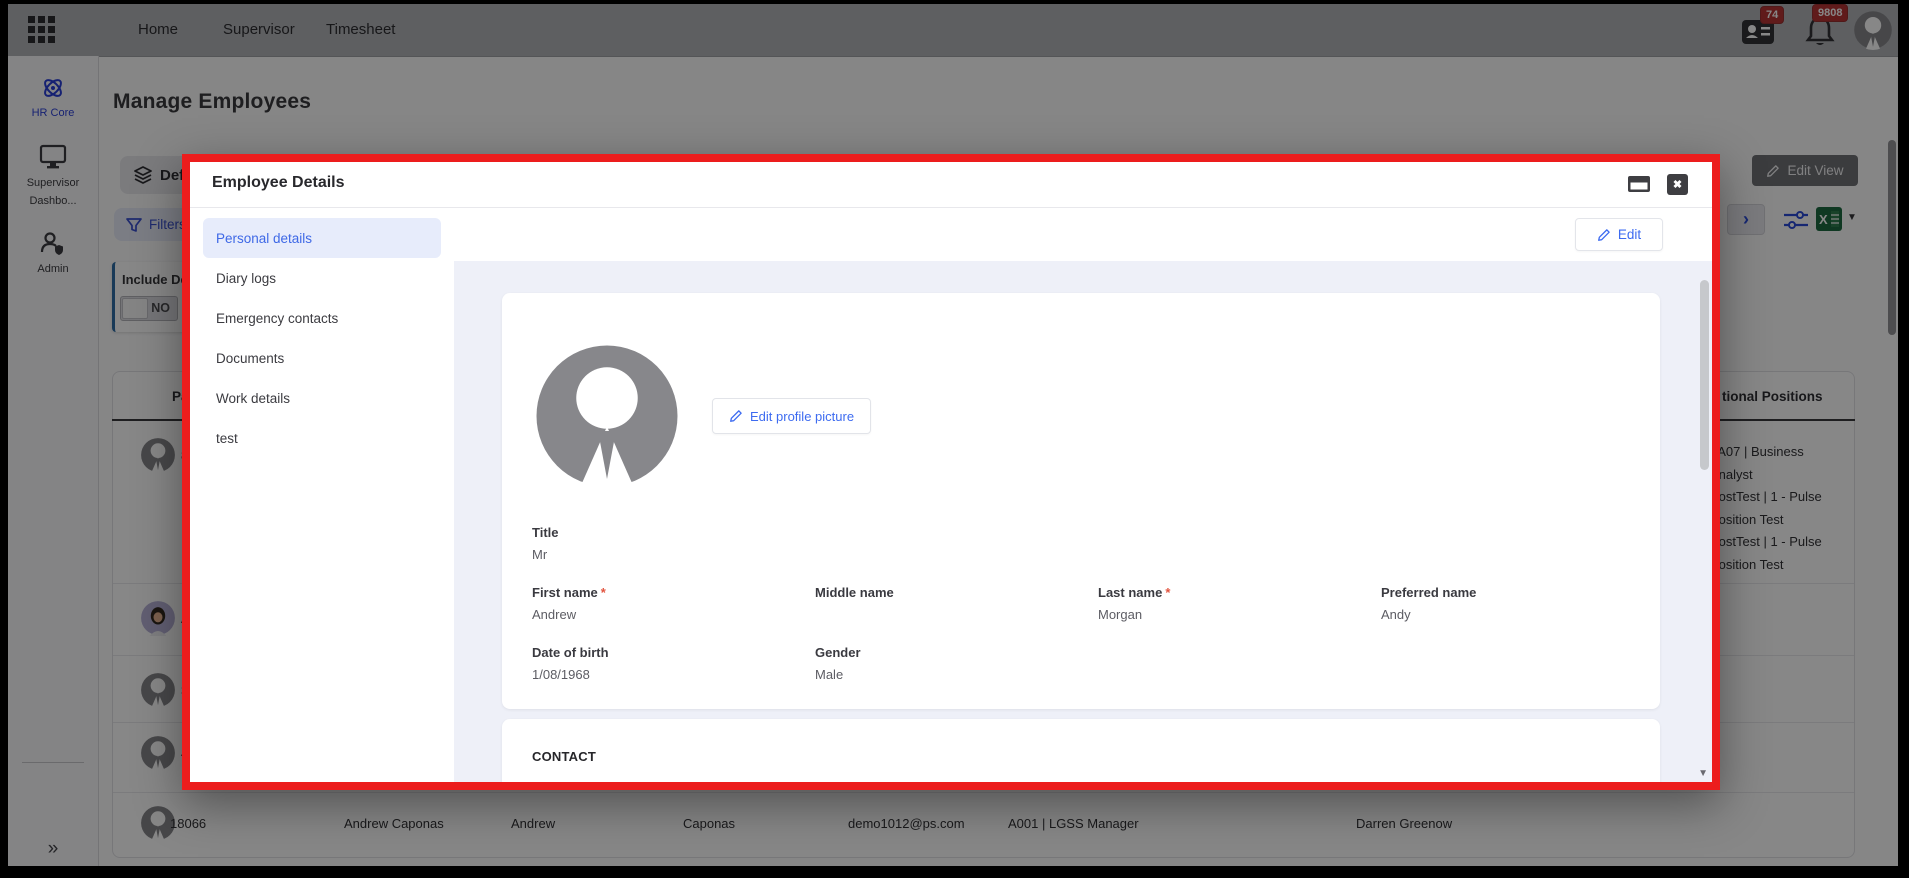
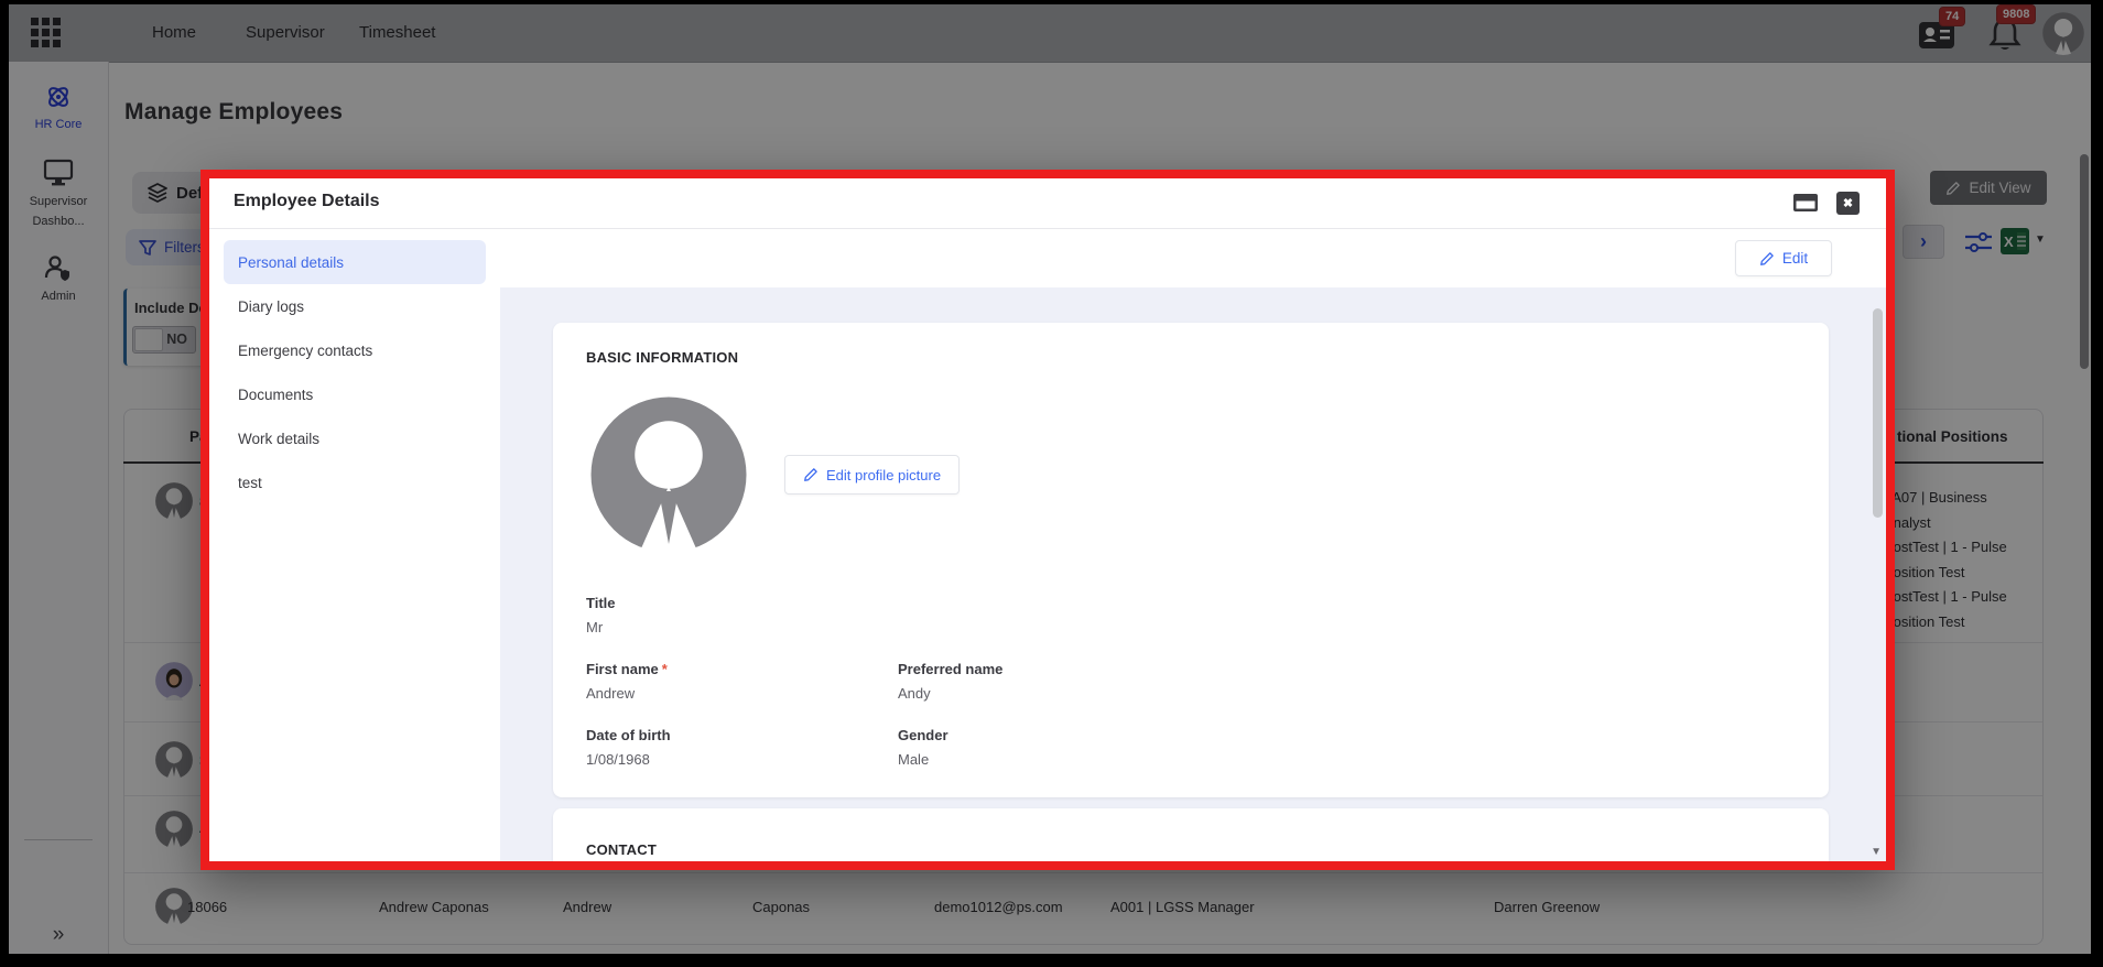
  Home
  Supervisor
  Timesheet
  74
  9808
  HR Core
  Supervisor
  Dashbo...
  Admin
  »
  Manage Employees
  Filter
  Edit View
  ›
  X
  ▼
  Include D
  NO
  tional Positions
  A07 | Business
  nalyst
  ostTest | 1 - Pulse
  osition Test
  ostTest | 1 - Pulse
  osition Test
  18066
  Andrew Caponas
  Andrew
  Caponas
  demo1012@ps.com
  A001 | LGSS Manager
  Darren Greenow
  Employee Details
  ✖
  Personal details
  Diary logs
  Emergency contacts
  Documents
  Work details
  test
  Edit
+ BASIC INFORMATION
  Edit profile picture
  Title
  Mr
  First name *
  Andrew
- Middle name
- Last name *
- Morgan
  Preferred name
  Andy
  Date of birth
  1/08/1968
  Gender
  Male
  CONTACT
  ▼
